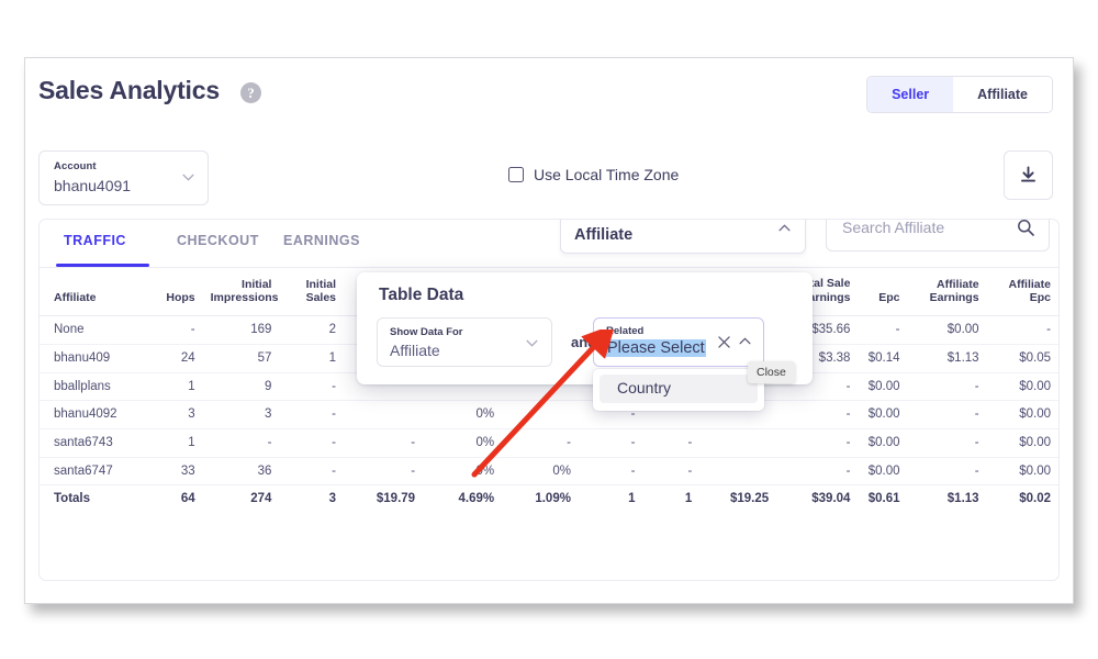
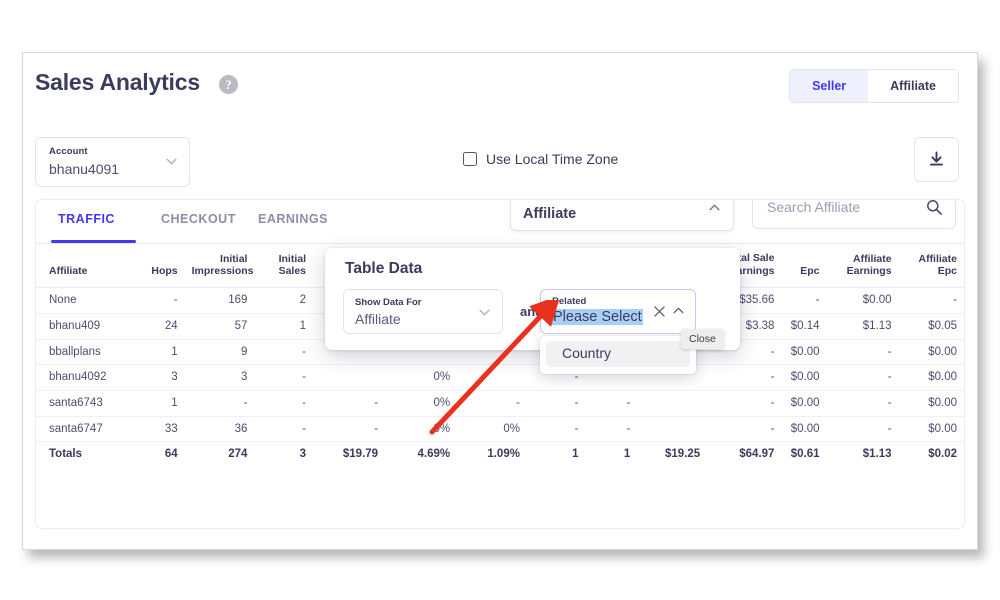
  Sales Analytics
  ?
  Seller
  Affiliate
  Account
  bhanu4091
  Use Local Time Zone
  TRAFFIC
  CHECKOUT
  EARNINGS
  Affiliate
  Search Affiliate
  Affiliate	Hops	Initial Impressions	Initial Sales							al Sale rnings	Epc	Affiliate Earnings	Affiliate Epc
  None	-	169	2							$35.66	-	$0.00	-
  bhanu409	24	57	1							$3.38	$0.14	$1.13	$0.05
  bballplans	1	9	-							-	$0.00	-	$0.00
  bhanu4092	3	3	-		0%		-			-	$0.00	-	$0.00
  santa6743	1	-	-	-	0%	-	-	-		-	$0.00	-	$0.00
  santa6747	33	36	-	-	%	0%	-	-		-	$0.00	-	$0.00
- Totals	64	274	3	$19.79	4.69%	1.09%	1	1	$19.25	$39.04	$0.61	$1.13	$0.02
+ Totals	64	274	3	$19.79	4.69%	1.09%	1	1	$19.25	$64.97	$0.61	$1.13	$0.02
  Table Data
  Show Data For
  Affiliate
  Related
  Please Select
  Country
  Close
